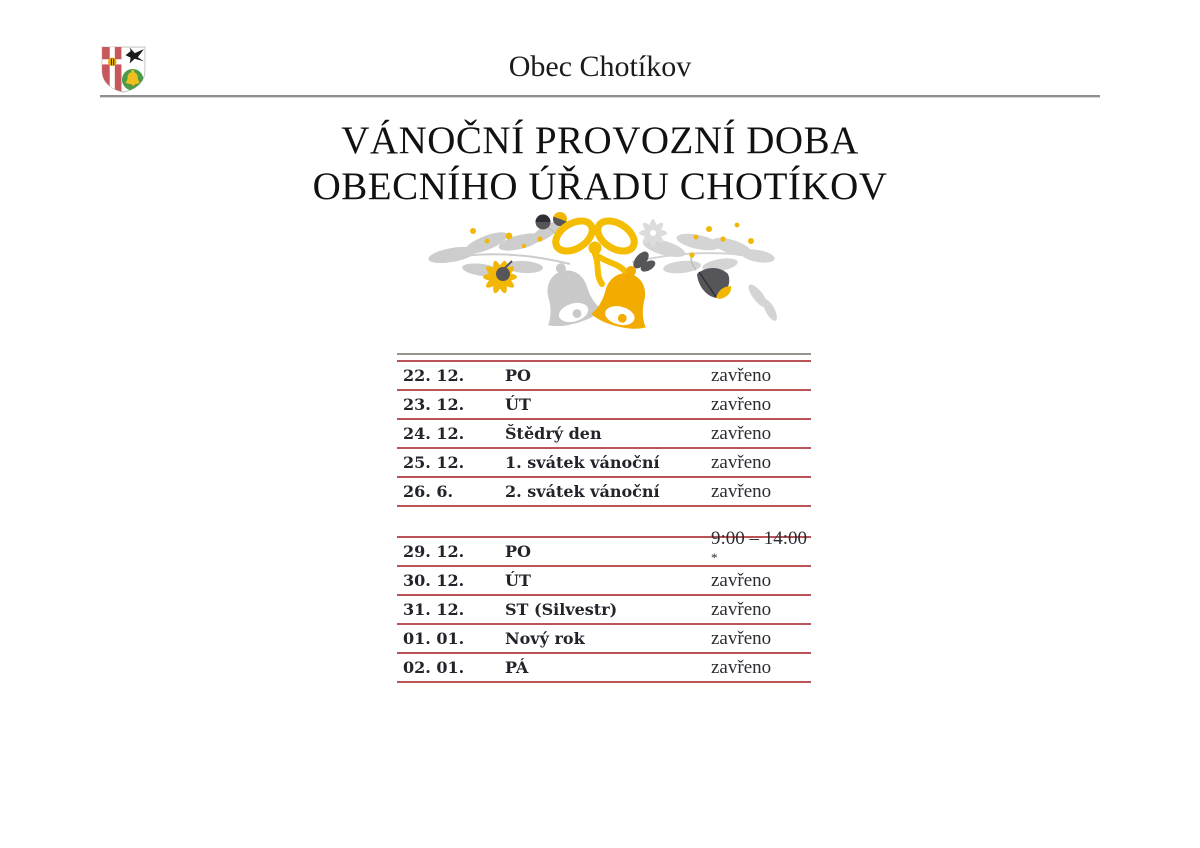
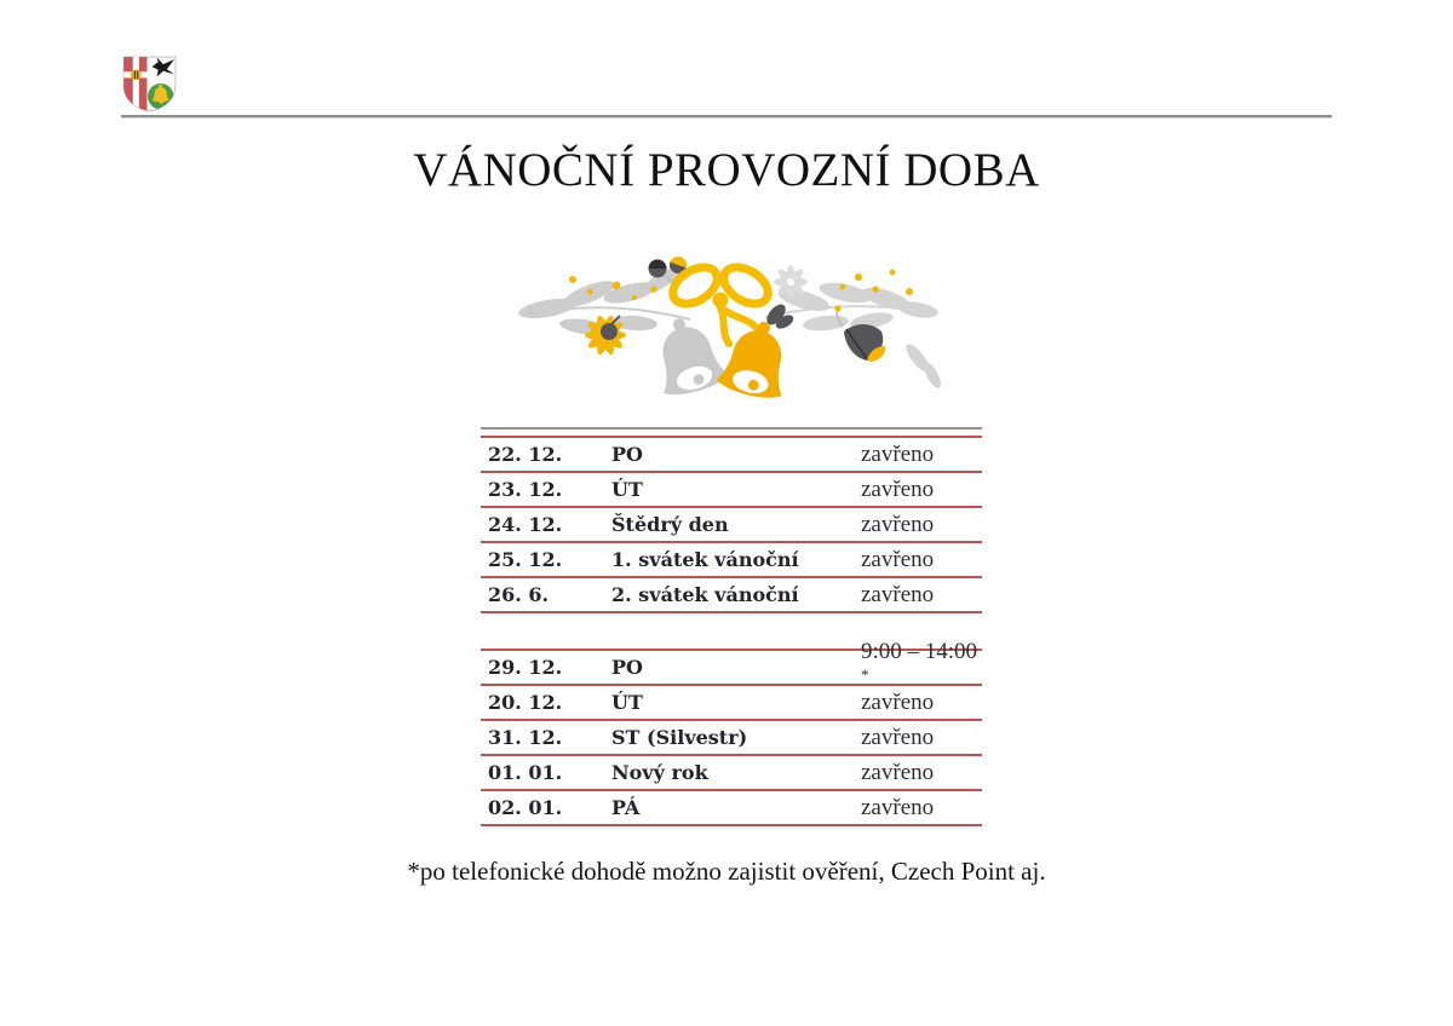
- Obec Chotíkov
  VÁNOČNÍ PROVOZNÍ DOBA
- OBECNÍHO ÚŘADU CHOTÍKOV
  22. 12.
  PO
  zavřeno
  23. 12.
  ÚT
  zavřeno
  24. 12.
  Štědrý den
  zavřeno
  25. 12.
  1. svátek vánoční
  zavřeno
  26. 6.
  2. svátek vánoční
  zavřeno
  29. 12.
  PO
  9:00 – 14:00 *
- 30. 12.
+ 20. 12.
  ÚT
  zavřeno
  31. 12.
  ST (Silvestr)
  zavřeno
  01. 01.
  Nový rok
  zavřeno
  02. 01.
  PÁ
  zavřeno
+ *po telefonické dohodě možno zajistit ověření, Czech Point aj.
